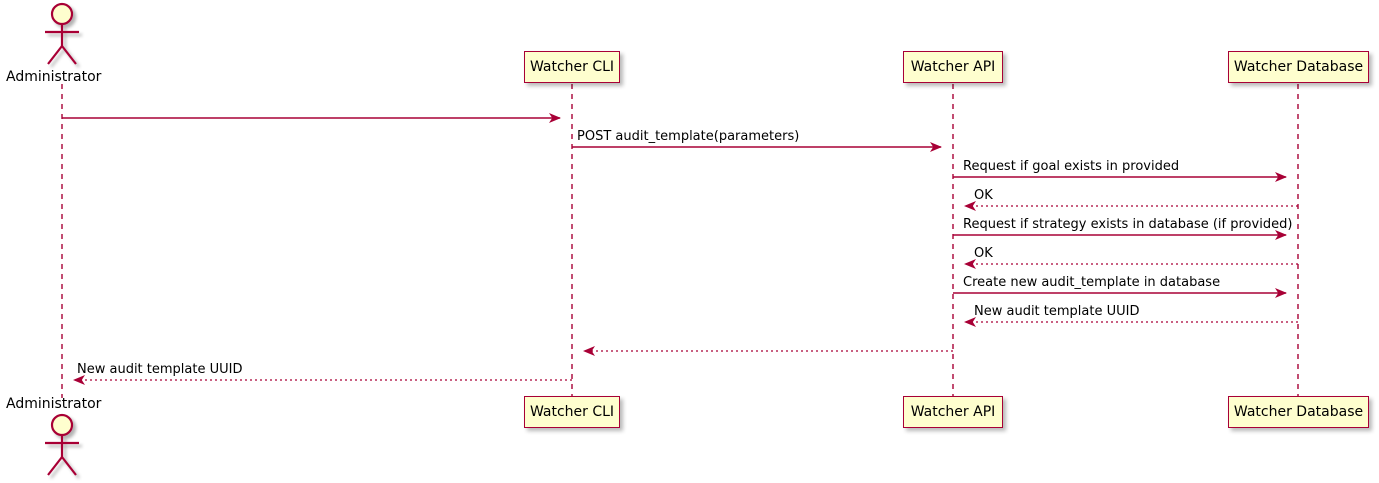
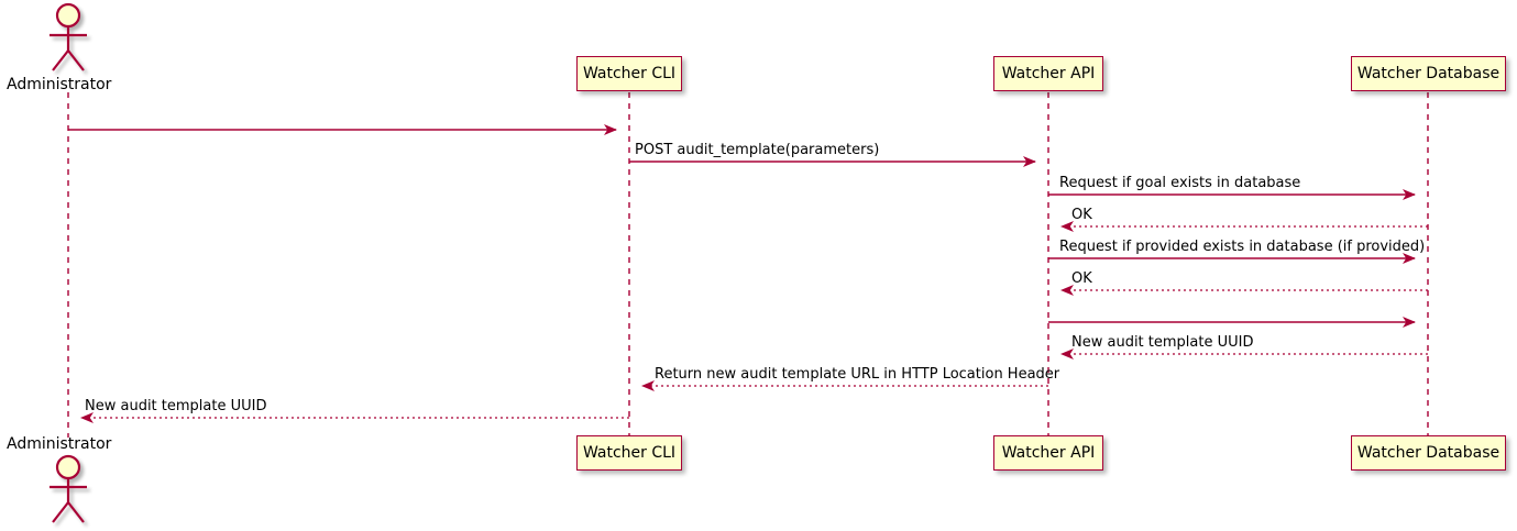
  Administrator
  Administrator
  Watcher CLI
  Watcher API
  Watcher Database
  Watcher CLI
  Watcher API
  Watcher Database
  POST audit_template(parameters)
- Request if goal exists in provided
+ Request if goal exists in database
  OK
- Request if strategy exists in database (if provided)
+ Request if provided exists in database (if provided)
  OK
- Create new audit_template in database
  New audit template UUID
+ Return new audit template URL in HTTP Location Header
  New audit template UUID
